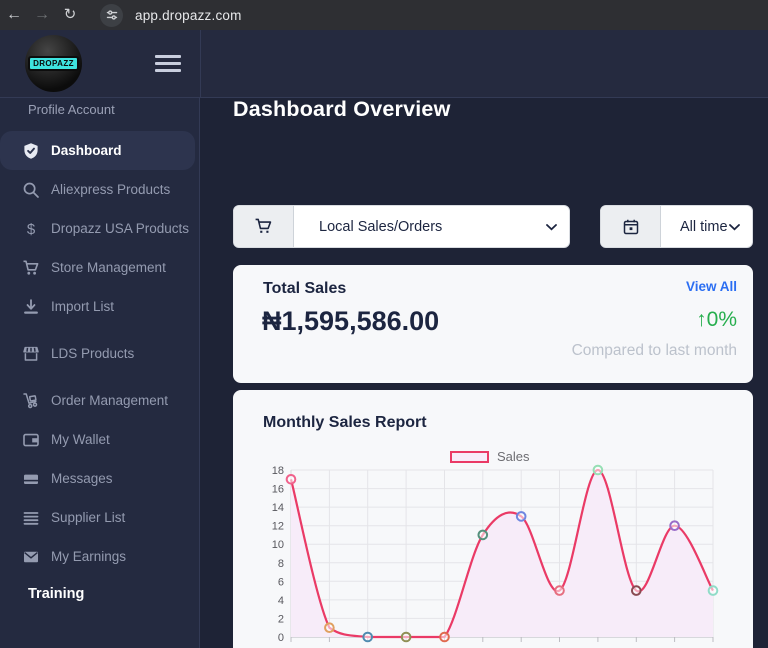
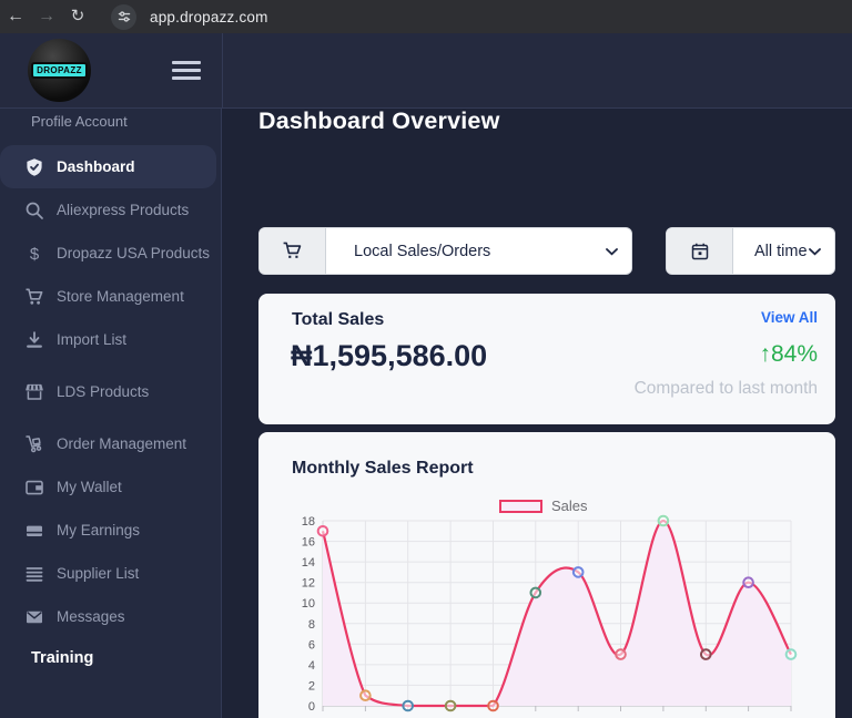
  ←
  →
  ↻
  app.dropazz.com
  DROPAZZ
  Profile Account
  Dashboard
  Aliexpress Products
  $
  Dropazz USA Products
  Store Management
  Import List
  LDS Products
  Order Management
  My Wallet
- Messages
+ My Earnings
  Supplier List
- My Earnings
+ Messages
  Training
  Dashboard Overview
  Local Sales/Orders
  All time
  Total Sales
  ₦1,595,586.00
  View All
- ↑0%
+ ↑84%
  Compared to last month
  Monthly Sales Report
  Sales
  0
  2
  4
  6
  8
  10
  12
  14
  16
  18
